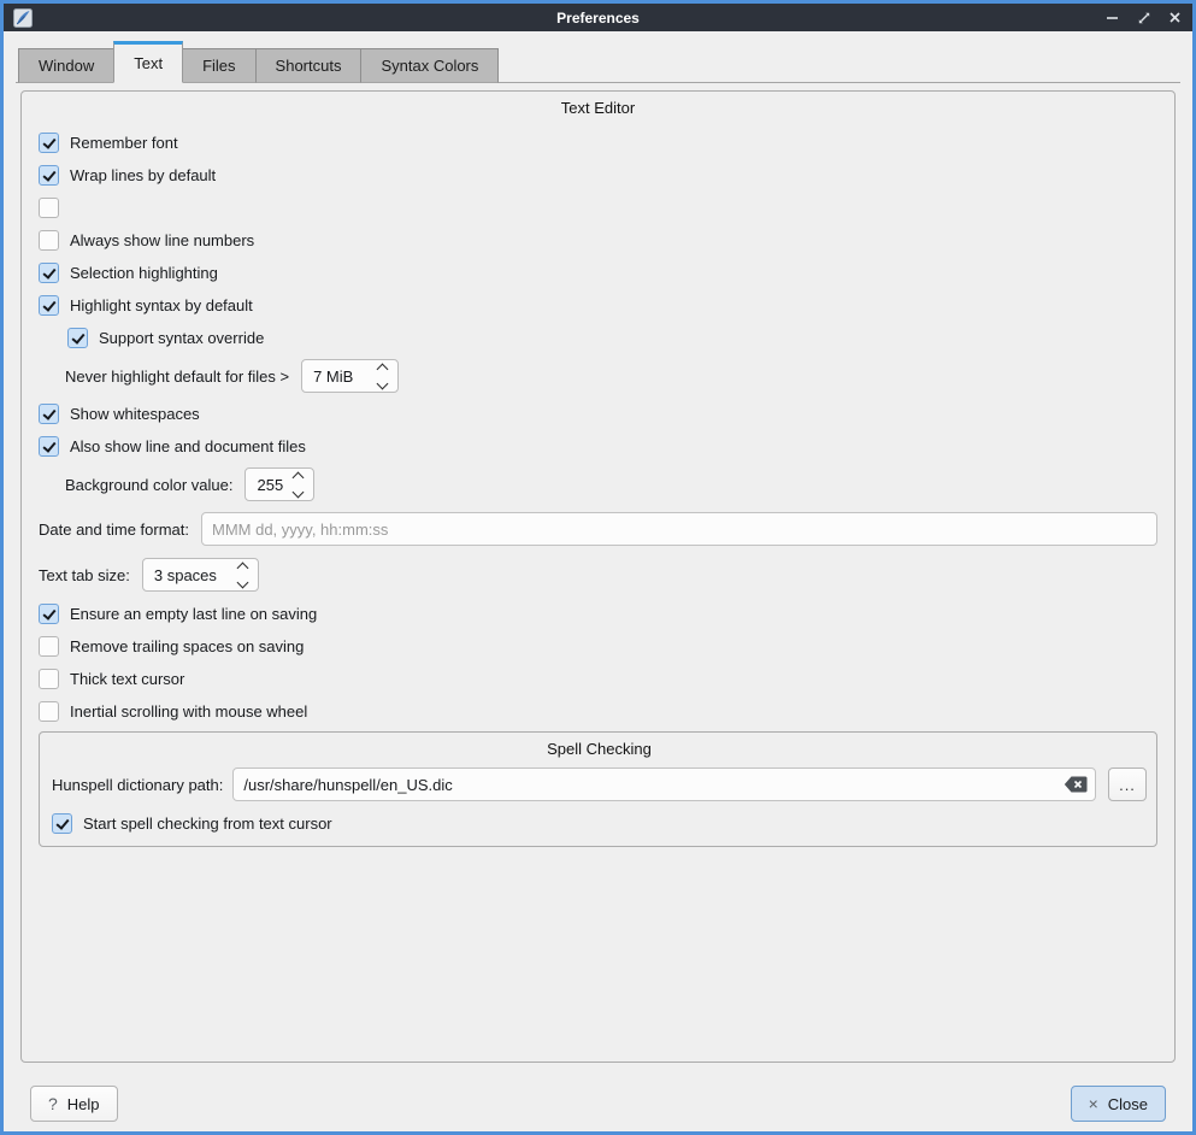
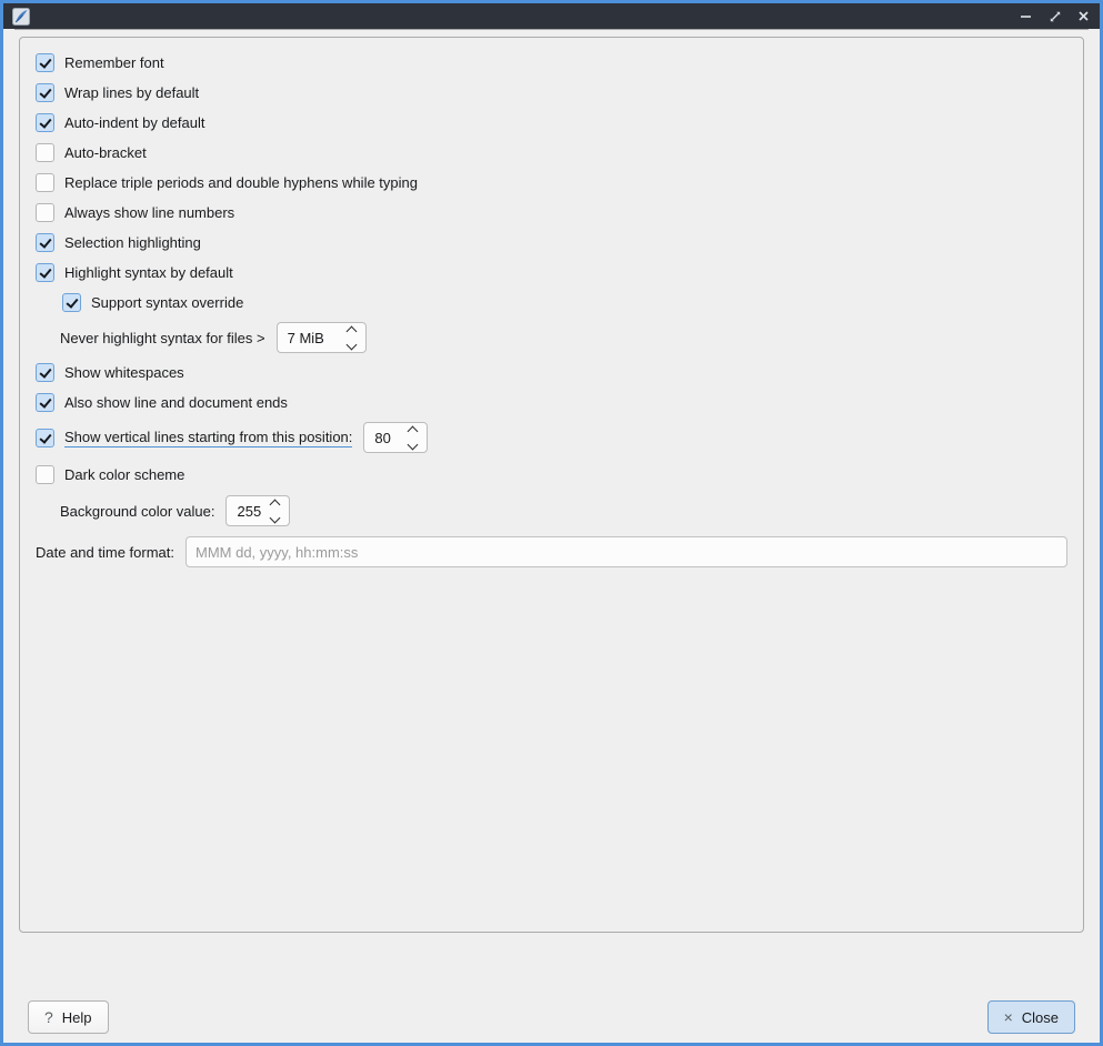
- Preferences
- Window
- Text
- Files
- Shortcuts
- Syntax Colors
- Text Editor
  Remember font
  Wrap lines by default
+ Auto-indent by default
+ Auto-bracket
+ Replace triple periods and double hyphens while typing
  Always show line numbers
  Selection highlighting
  Highlight syntax by default
  Support syntax override
- Never highlight default for files >
+ Never highlight syntax for files >
  7 MiB
  Show whitespaces
- Also show line and document files
+ Also show line and document ends
+ Show vertical lines starting from this position:
+ 80
+ Dark color scheme
  Background color value:
  255
  Date and time format:
  MMM dd, yyyy, hh:mm:ss
- Text tab size:
- 3 spaces
- Ensure an empty last line on saving
- Remove trailing spaces on saving
- Thick text cursor
- Inertial scrolling with mouse wheel
- Spell Checking
- Hunspell dictionary path:
- /usr/share/hunspell/en_US.dic
- ...
- Start spell checking from text cursor
  ?
  Help
  ×
  Close
